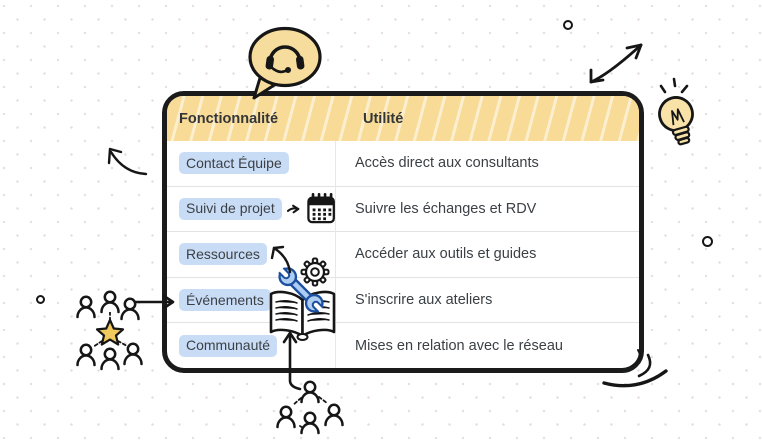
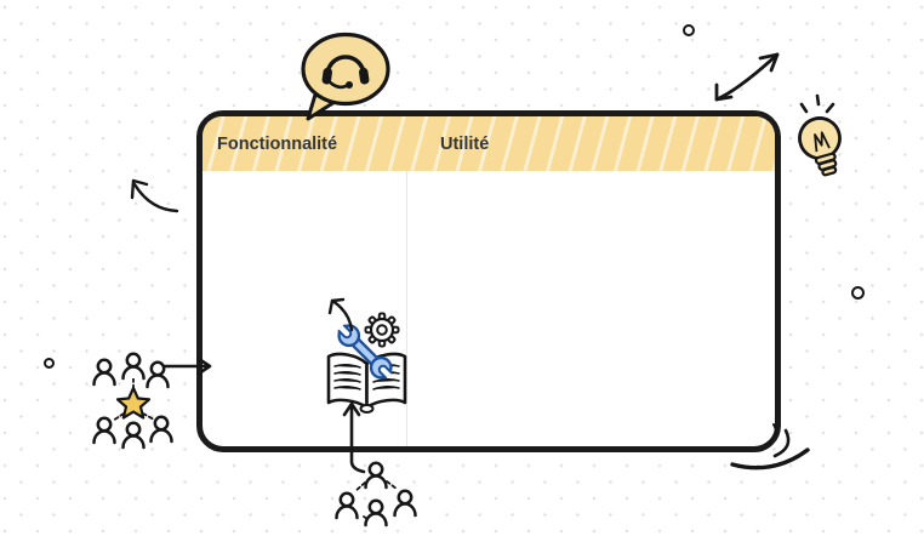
  Fonctionnalité
  Utilité
- Contact Équipe
- Accès direct aux consultants
- Suivi de projet
- Suivre les échanges et RDV
- Ressources
- Accéder aux outils et guides
- Événements
- S'inscrire aux ateliers
- Communauté
- Mises en relation avec le réseau
